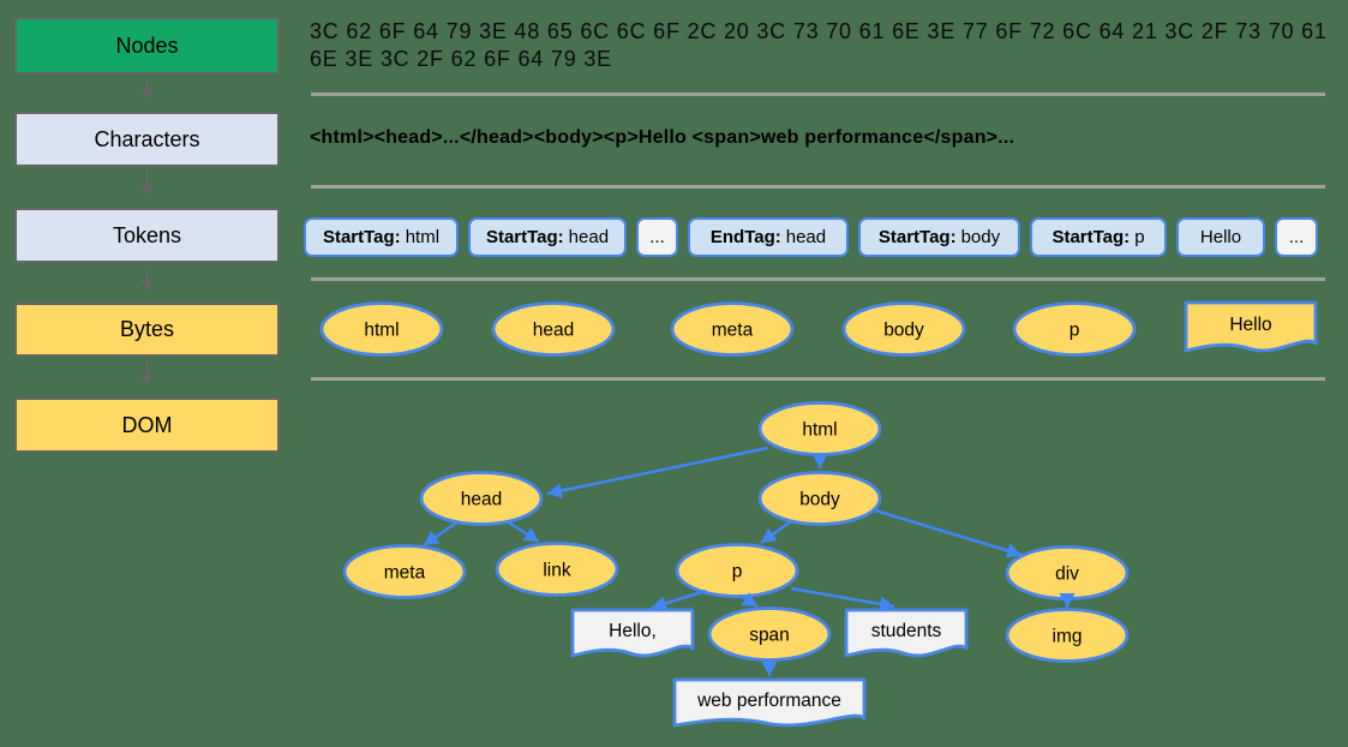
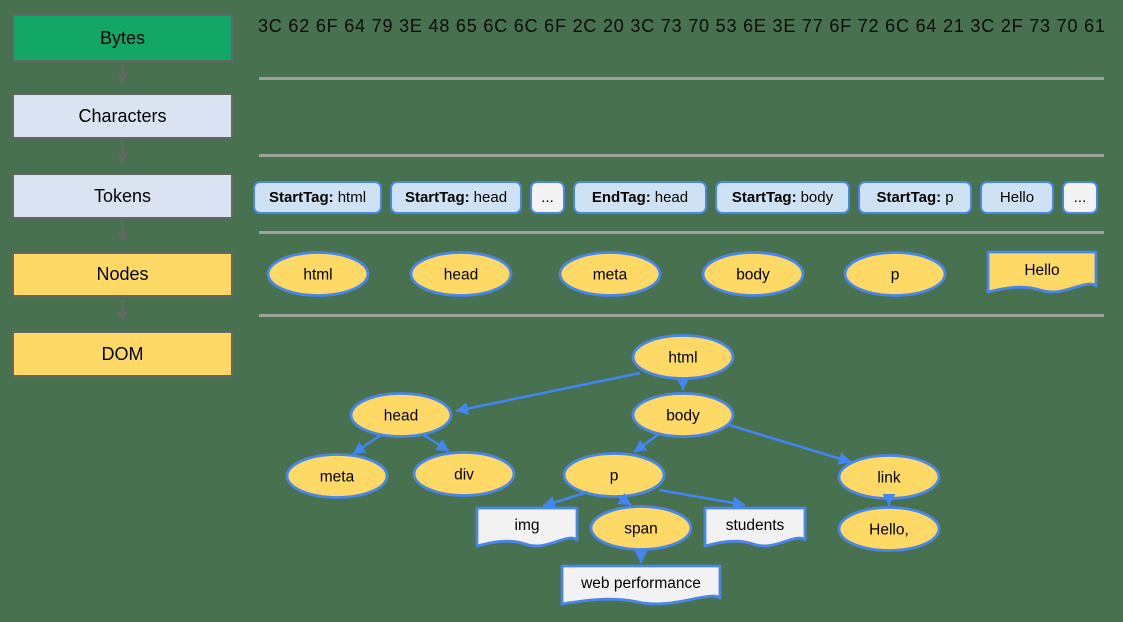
- Nodes
+ Bytes
  Characters
  Tokens
- Bytes
+ Nodes
  DOM
- 3C 62 6F 64 79 3E 48 65 6C 6C 6F 2C 20 3C 73 70 61 6E 3E 77 6F 72 6C 64 21 3C 2F 73 70 61
+ 3C 62 6F 64 79 3E 48 65 6C 6C 6F 2C 20 3C 73 70 53 6E 3E 77 6F 72 6C 64 21 3C 2F 73 70 61
- 6E 3E 3C 2F 62 6F 64 79 3E
- <html><head>...</head><body><p>Hello <span>web performance</span>...
  StartTag:
  html
  StartTag:
  head
  ...
  EndTag:
  head
  StartTag:
  body
  StartTag:
  p
  Hello
  ...
  html
  head
  meta
  body
  p
  Hello
  html
  head
  body
  meta
- link
+ div
  p
- div
+ link
- Hello,
+ img
  span
  students
- img
+ Hello,
  web performance
